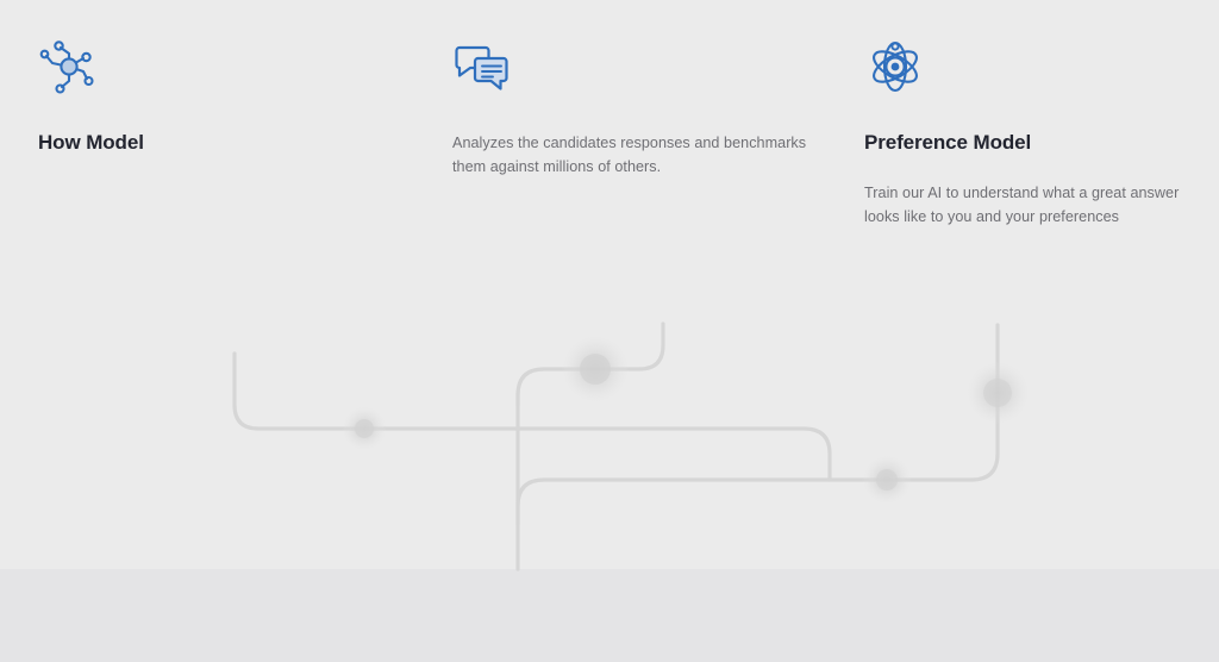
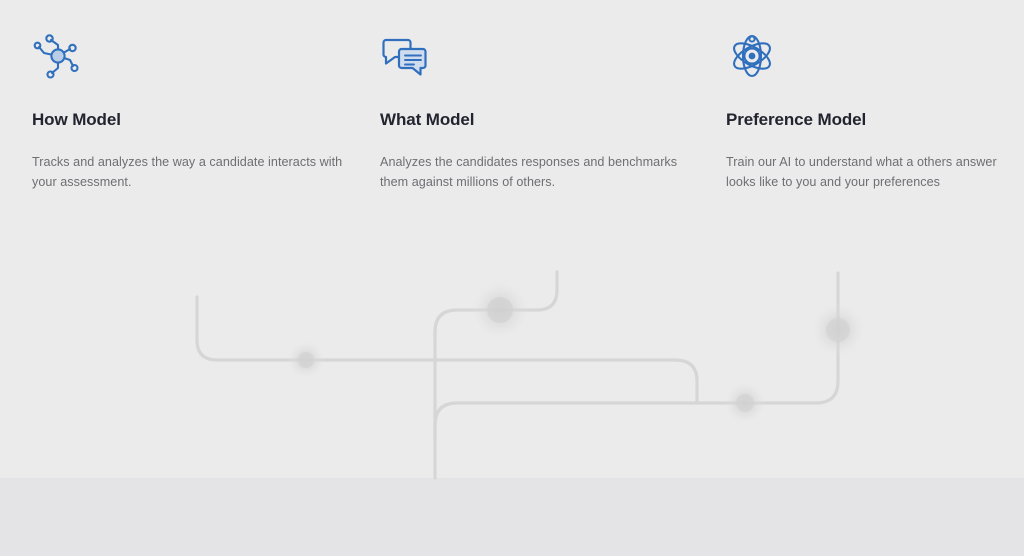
  How Model
+ Tracks and analyzes the way a candidate interacts with your assessment.
+ What Model
  Analyzes the candidates responses and benchmarks them against millions of others.
  Preference Model
- Train our AI to understand what a great answer looks like to you and your preferences
+ Train our AI to understand what a others answer looks like to you and your preferences
